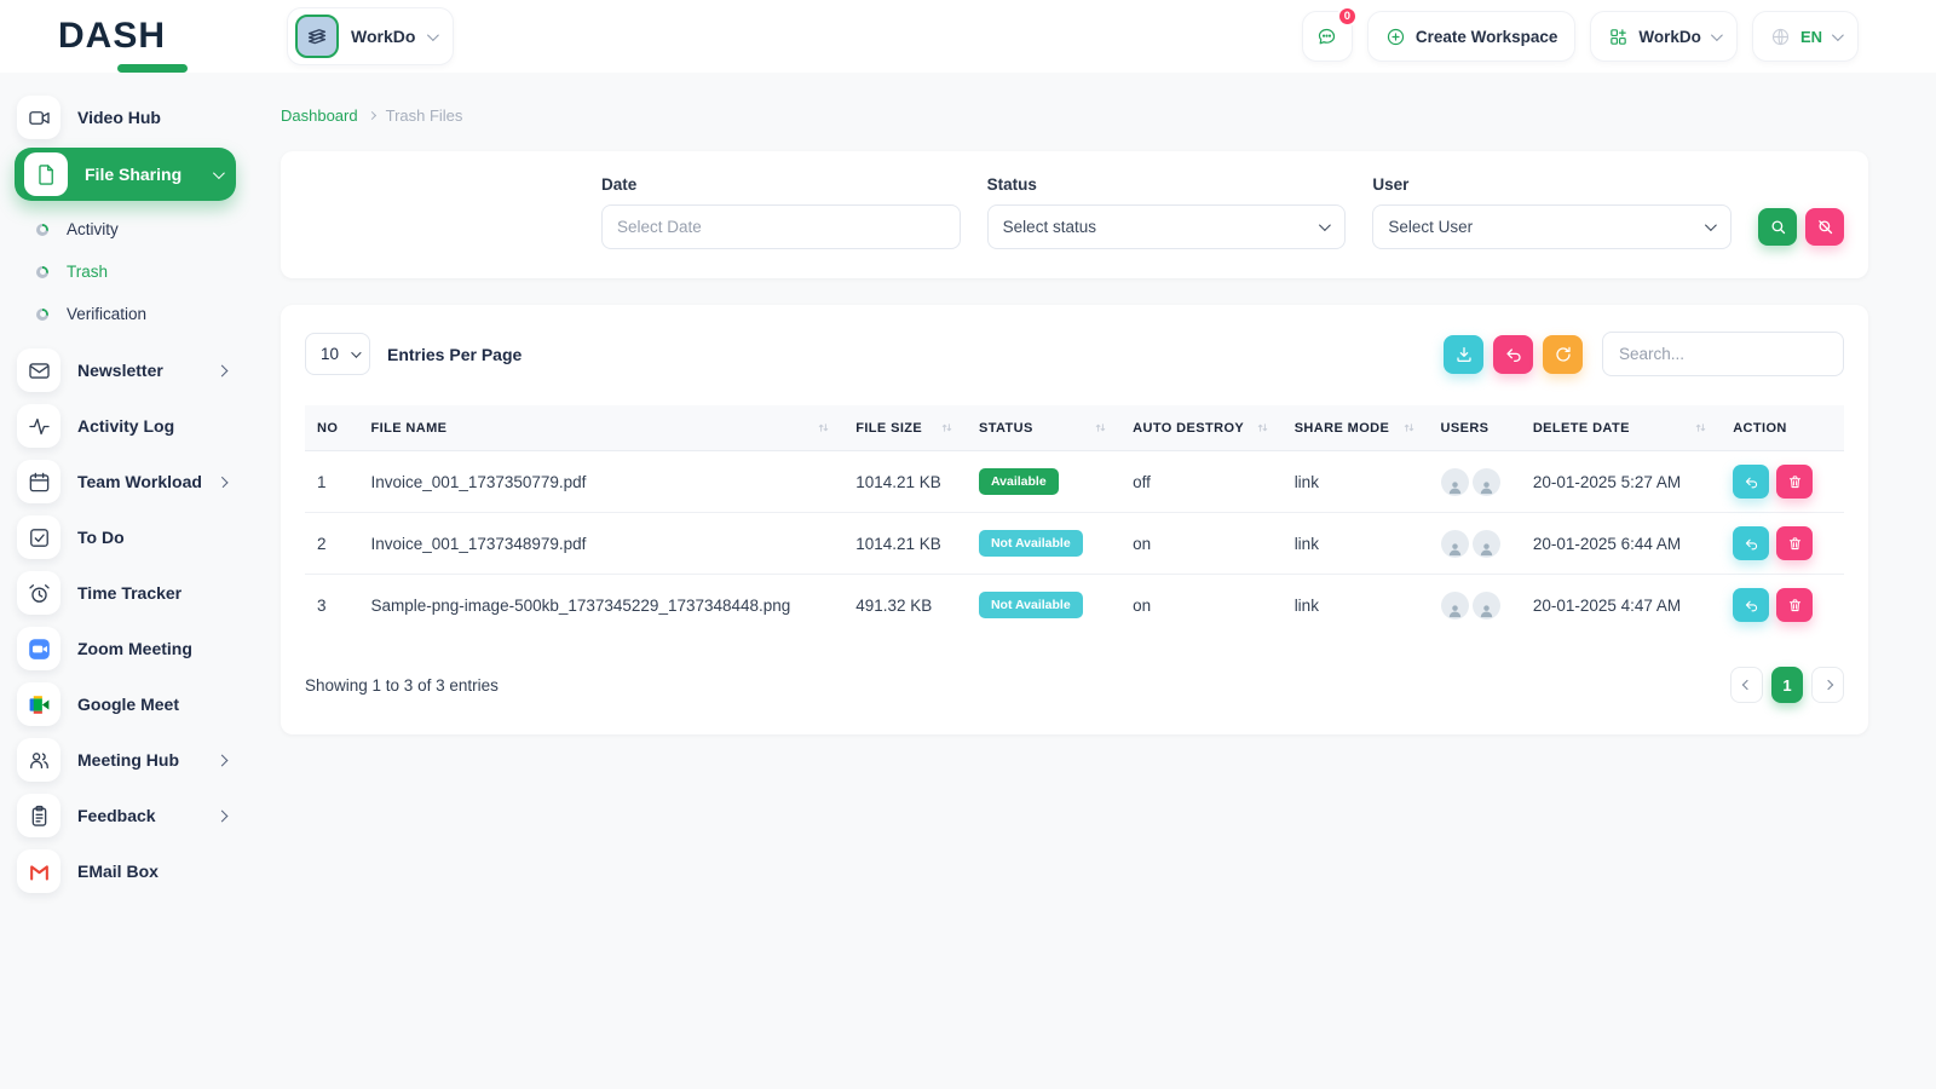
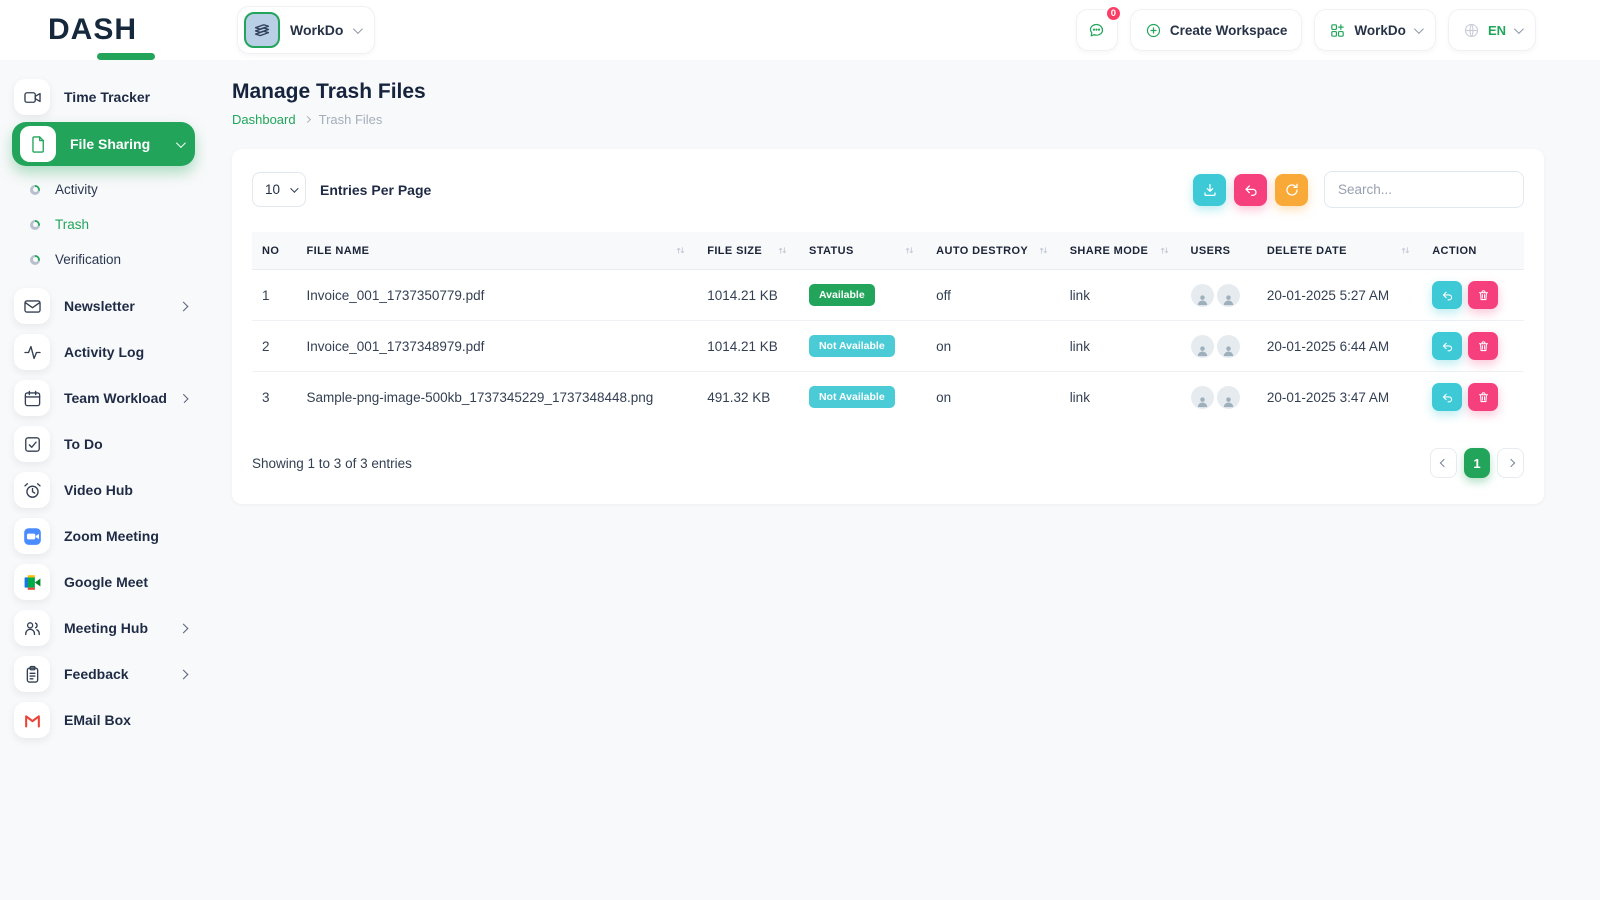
  DASH
  WorkDo
  0
  Create Workspace
  WorkDo
  EN
- Video Hub
+ Time Tracker
  File Sharing
  Activity
  Trash
  Verification
  Newsletter
  Activity Log
  Team Workload
  To Do
- Time Tracker
+ Video Hub
  Zoom Meeting
  Google Meet
  Meeting Hub
  Feedback
  EMail Box
+ Manage Trash Files
  Dashboard
  Trash Files
- Date
- Select Date
- Status
- Select status
- User
- Select User
  10
  Entries Per Page
  Search...
  NO	FILE NAME	FILE SIZE	STATUS	AUTO DESTROY	SHARE MODE	USERS	DELETE DATE	ACTION
  1	Invoice_001_1737350779.pdf	1014.21 KB	Available	off	link		20-01-2025 5:27 AM
  2	Invoice_001_1737348979.pdf	1014.21 KB	Not Available	on	link		20-01-2025 6:44 AM
- 3	Sample-png-image-500kb_1737345229_1737348448.png	491.32 KB	Not Available	on	link		20-01-2025 4:47 AM
+ 3	Sample-png-image-500kb_1737345229_1737348448.png	491.32 KB	Not Available	on	link		20-01-2025 3:47 AM
  Showing 1 to 3 of 3 entries
  1
